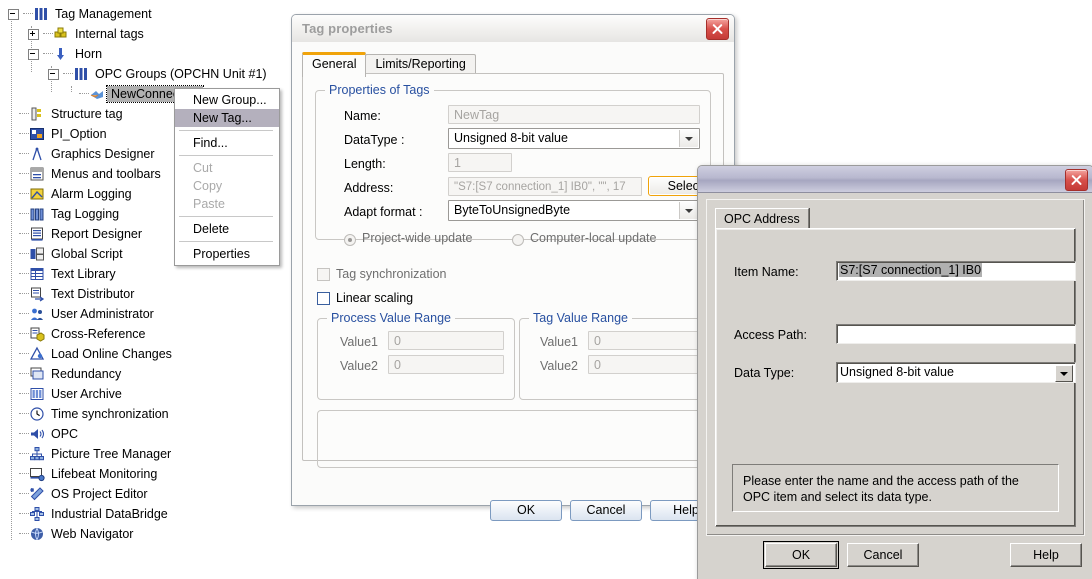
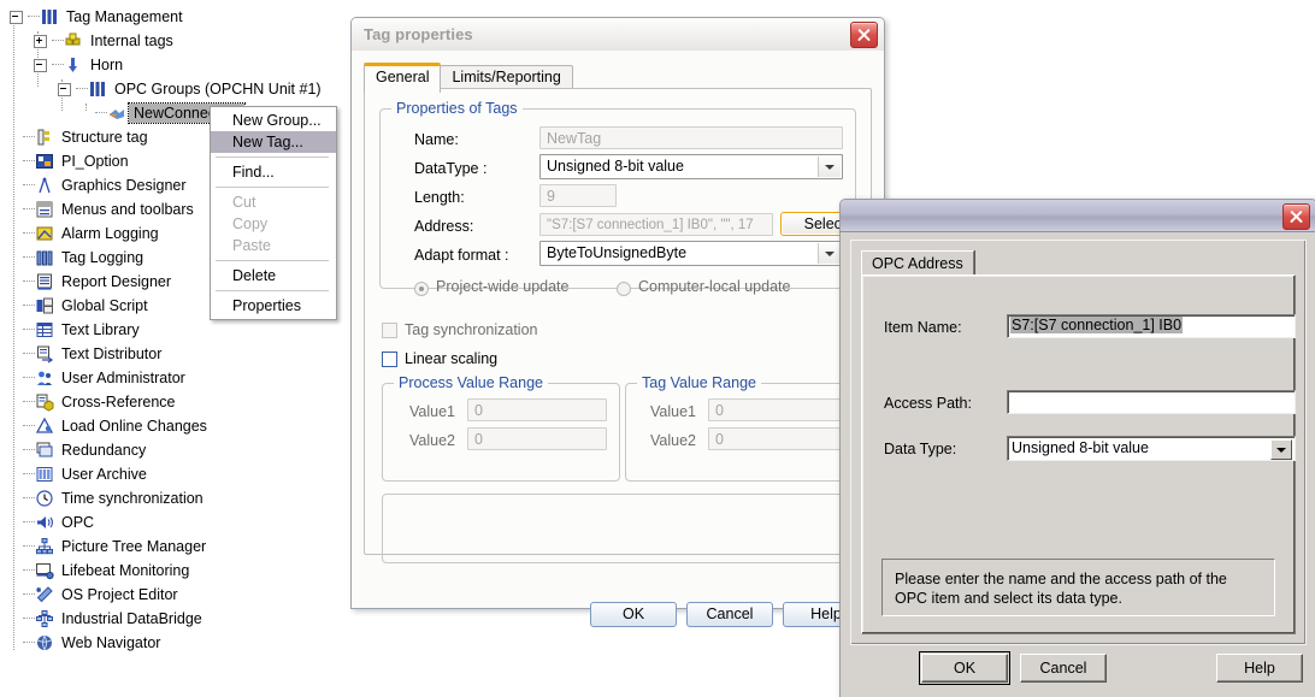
  Tag Management
  Internal tags
  Horn
  OPC Groups (OPCHN Unit #1)
  Structure tag
  PI_Option
  Graphics Designer
  Menus and toolbars
  Alarm Logging
  Tag Logging
  Report Designer
  Global Script
  Text Library
  Text Distributor
  User Administrator
  Cross-Reference
  Load Online Changes
  Redundancy
  User Archive
  Time synchronization
  OPC
  Picture Tree Manager
  Lifebeat Monitoring
  OS Project Editor
  Industrial DataBridge
  Web Navigator
  New Group...
  New Tag...
  Find...
  Cut
  Copy
  Paste
  Delete
  Properties
  Tag properties
  General Limits/Reporting
  Properties of Tags
  Name:
  NewTag
  DataType :
  Unsigned 8-bit value
  Length:
- 1
+ 9
  Address:
  "S7:[S7 connection_1] IB0", "", 17
  Selec
  Adapt format :
  ByteToUnsignedByte
  Project-wide update
  Computer-local update
  Tag synchronization
  Linear scaling
  Process Value Range
  Value1
  0
  Value2
  0
  Tag Value Range
  Value1
  0
  Value2
  0
  OK
  Cancel
  Help
  OPC Address
  Item Name:
  S7:[S7 connection_1] IB0
  Access Path:
  Data Type:
  Unsigned 8-bit value
  Please enter the name and the access path of the OPC item and select its data type.
  OK
  Cancel
  Help
